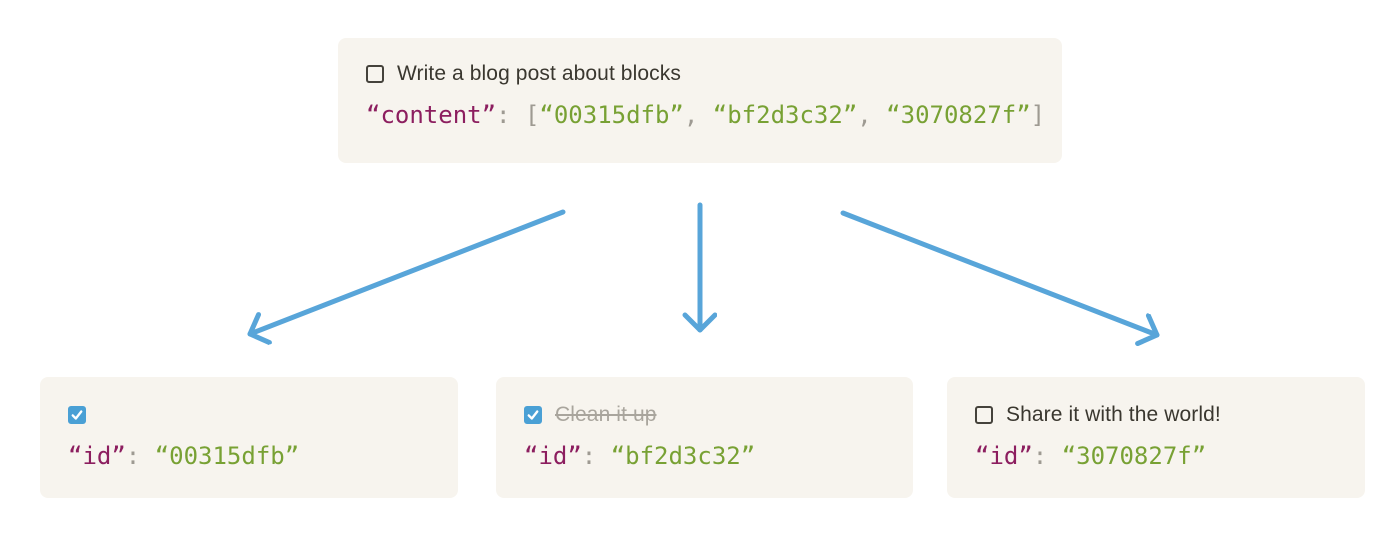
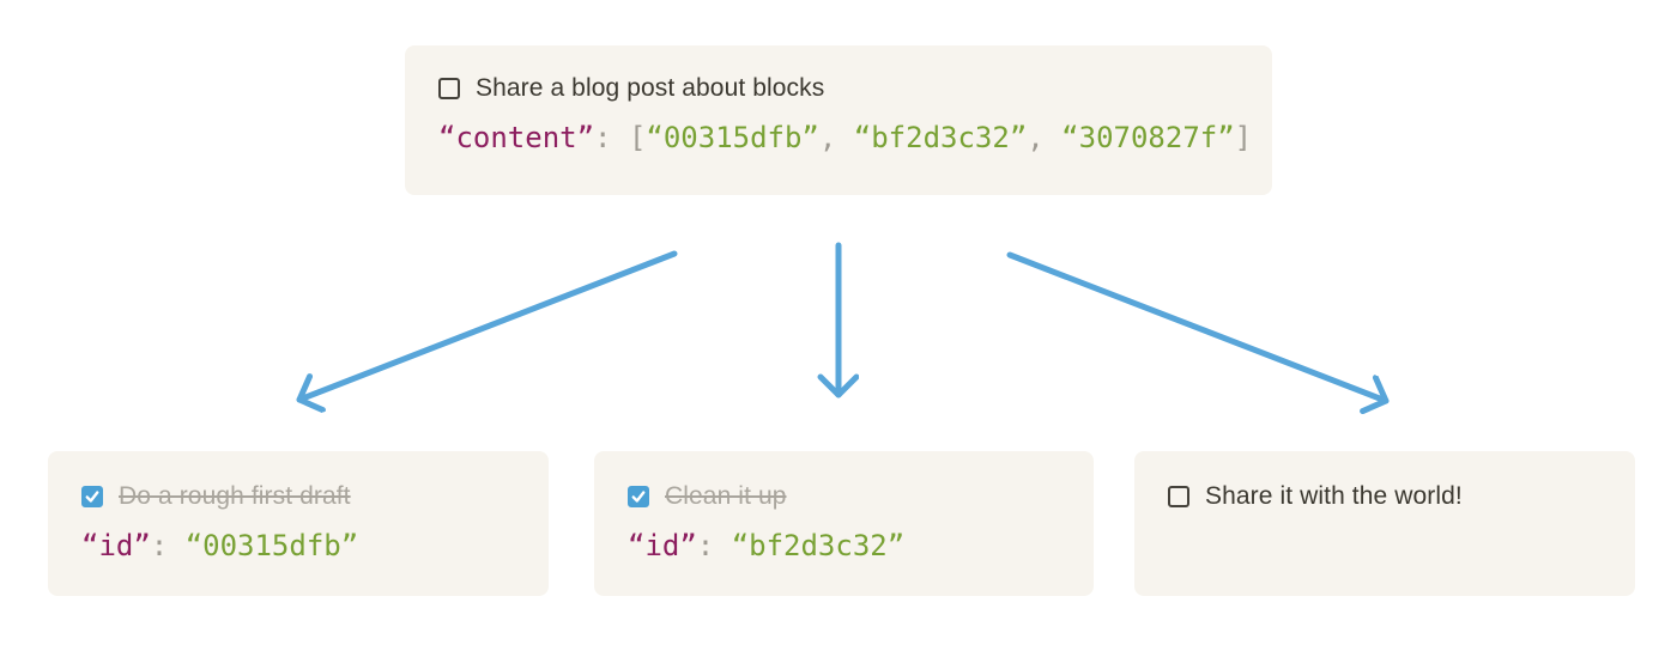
- Write a blog post about blocks
+ Share a blog post about blocks
  “content”: [“00315dfb”, “bf2d3c32”, “3070827f”]
+ Do a rough first draft
  “id”: “00315dfb”
  Clean it up
  “id”: “bf2d3c32”
  Share it with the world!
- “id”: “3070827f”
